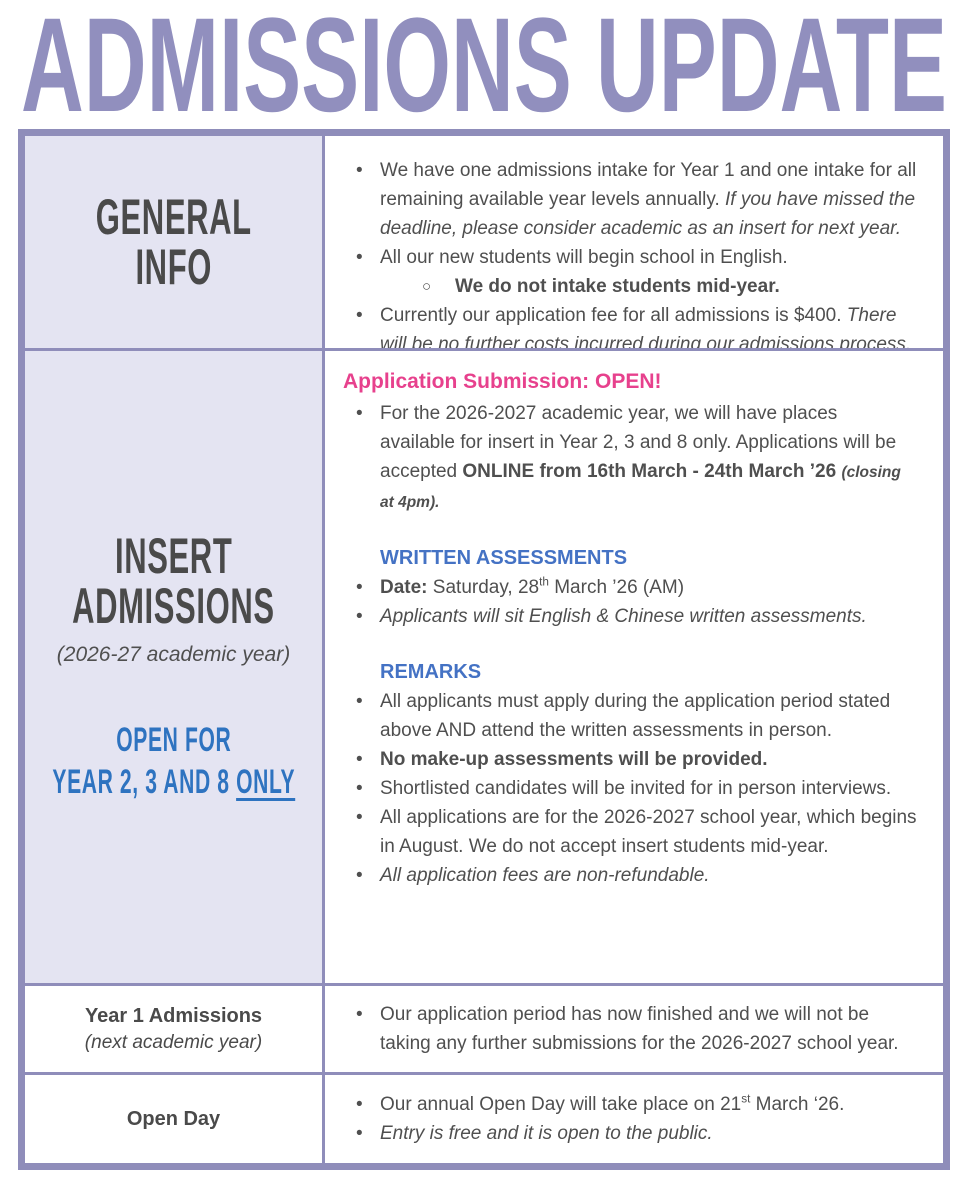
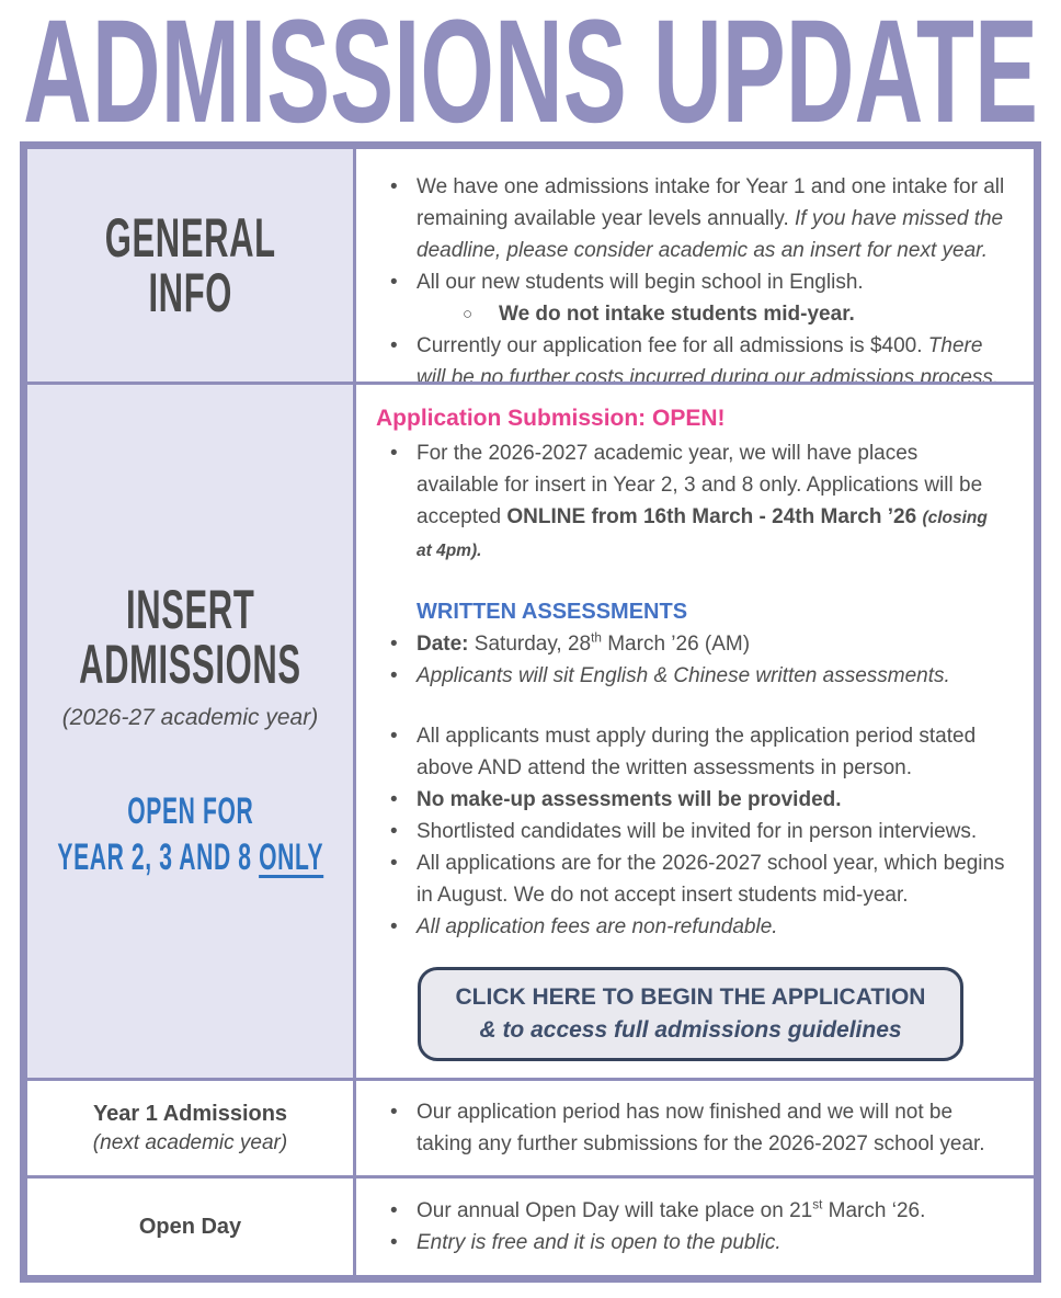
  ADMISSIONS UPDATE
  GENERAL
  INFO
  •
  We have one admissions intake for Year 1 and one intake for all remaining available year levels annually. If you have missed the deadline, please consider academic as an insert for next year.
  •
  All our new students will begin school in English.
  ○
  We do not intake students mid-year.
  •
  Currently our application fee for all admissions is $400. There will be no further costs incurred during our admissions process.
  INSERT
  ADMISSIONS
  (2026-27 academic year)
  OPEN FOR
  YEAR 2, 3 AND 8 ONLY
  Application Submission: OPEN!
  •
  For the 2026-2027 academic year, we will have places available for insert in Year 2, 3 and 8 only. Applications will be accepted ONLINE from 16th March - 24th March ’26 (closing at 4pm).
  WRITTEN ASSESSMENTS
  •
  Date: Saturday, 28th March ’26 (AM)
  •
  Applicants will sit English & Chinese written assessments.
- REMARKS
  •
  All applicants must apply during the application period stated above AND attend the written assessments in person.
  •
  No make-up assessments will be provided.
  •
  Shortlisted candidates will be invited for in person interviews.
  •
  All applications are for the 2026-2027 school year, which begins in August. We do not accept insert students mid-year.
  •
  All application fees are non-refundable.
+ CLICK HERE TO BEGIN THE APPLICATION
+ & to access full admissions guidelines
  Year 1 Admissions
  (next academic year)
  •
  Our application period has now finished and we will not be taking any further submissions for the 2026-2027 school year.
  Open Day
  •
  Our annual Open Day will take place on 21st March ‘26.
  •
  Entry is free and it is open to the public.
